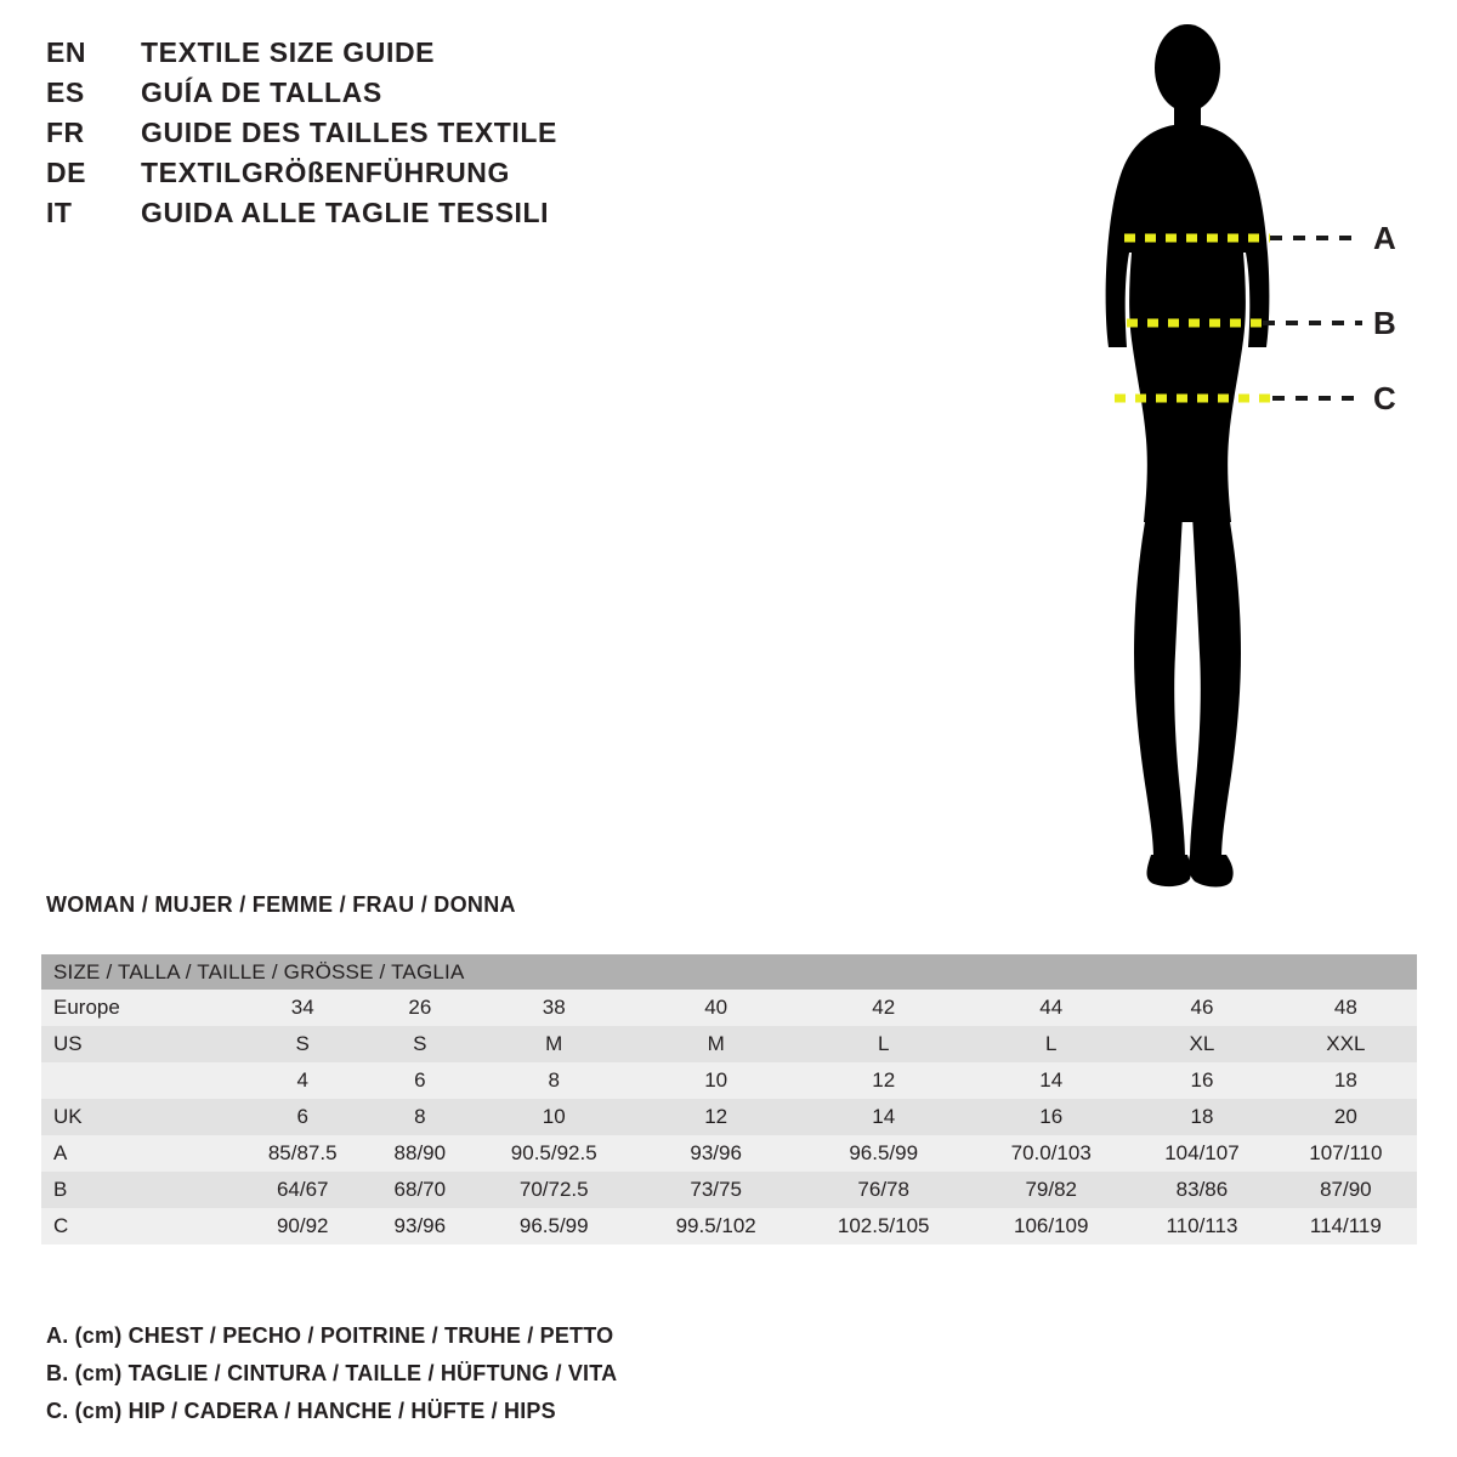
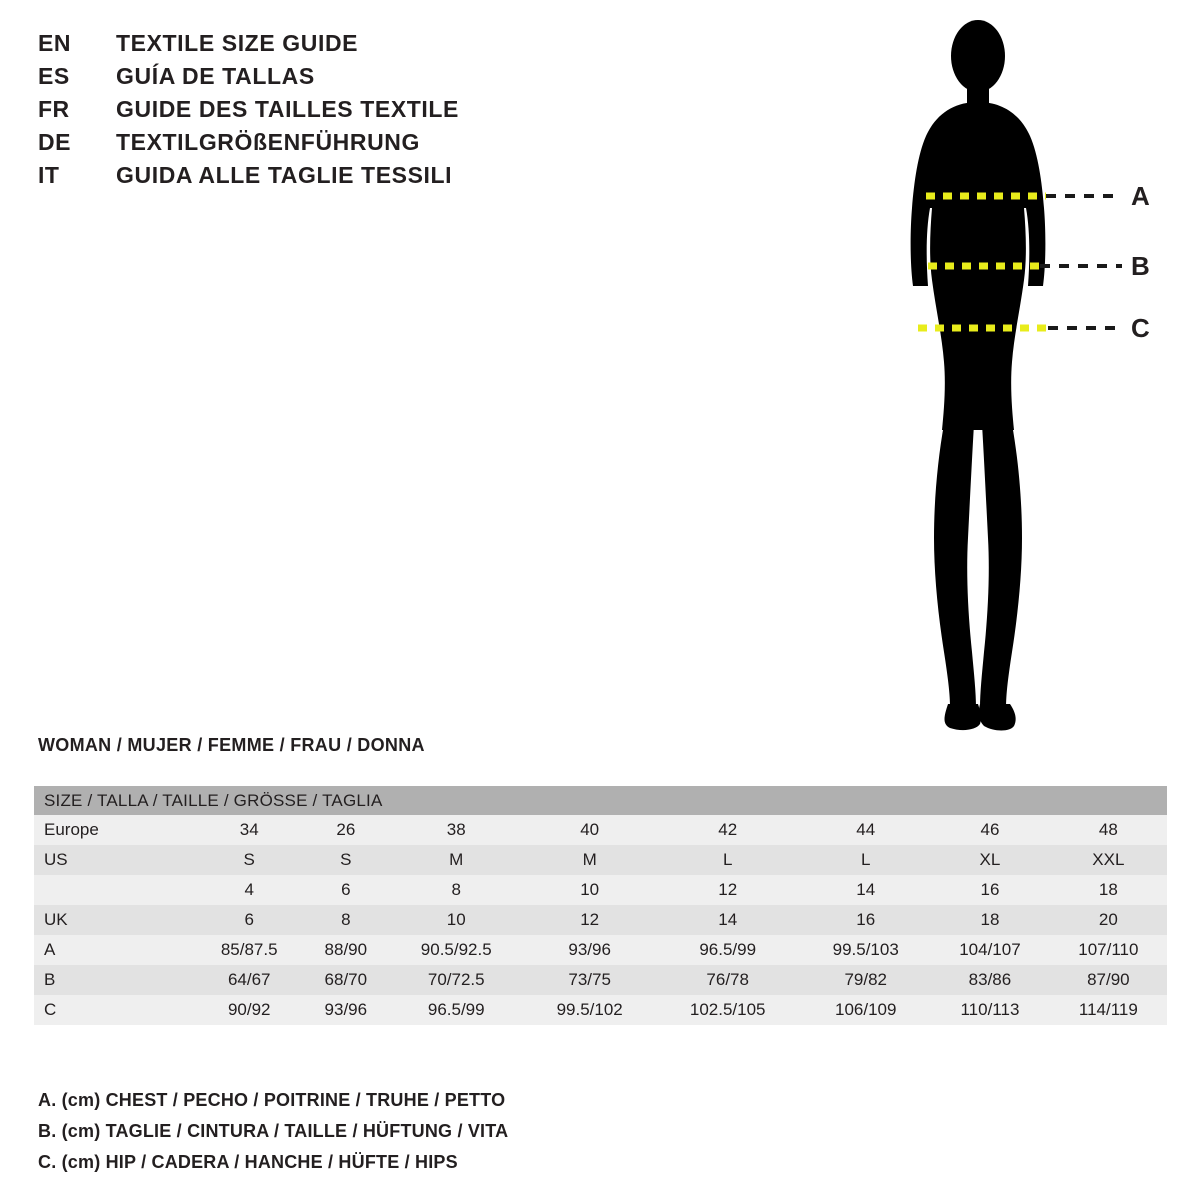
  EN
  TEXTILE SIZE GUIDE
  ES
  GUÍA DE TALLAS
  FR
  GUIDE DES TAILLES TEXTILE
  DE
  TEXTILGRÖßENFÜHRUNG
  IT
  GUIDA ALLE TAGLIE TESSILI
  A
  B
  C
  WOMAN / MUJER / FEMME / FRAU / DONNA
  SIZE / TALLA / TAILLE / GRÖSSE / TAGLIA
  Europe	34	26	38	40	42	44	46	48
  US	S	S	M	M	L	L	XL	XXL
  	4	6	8	10	12	14	16	18
  UK	6	8	10	12	14	16	18	20
- A	85/87.5	88/90	90.5/92.5	93/96	96.5/99	70.0/103	104/107	107/110
+ A	85/87.5	88/90	90.5/92.5	93/96	96.5/99	99.5/103	104/107	107/110
  B	64/67	68/70	70/72.5	73/75	76/78	79/82	83/86	87/90
  C	90/92	93/96	96.5/99	99.5/102	102.5/105	106/109	110/113	114/119
  A. (cm) CHEST / PECHO / POITRINE / TRUHE / PETTO
  B. (cm) TAGLIE / CINTURA / TAILLE / HÜFTUNG / VITA
  C. (cm) HIP / CADERA / HANCHE / HÜFTE / HIPS
